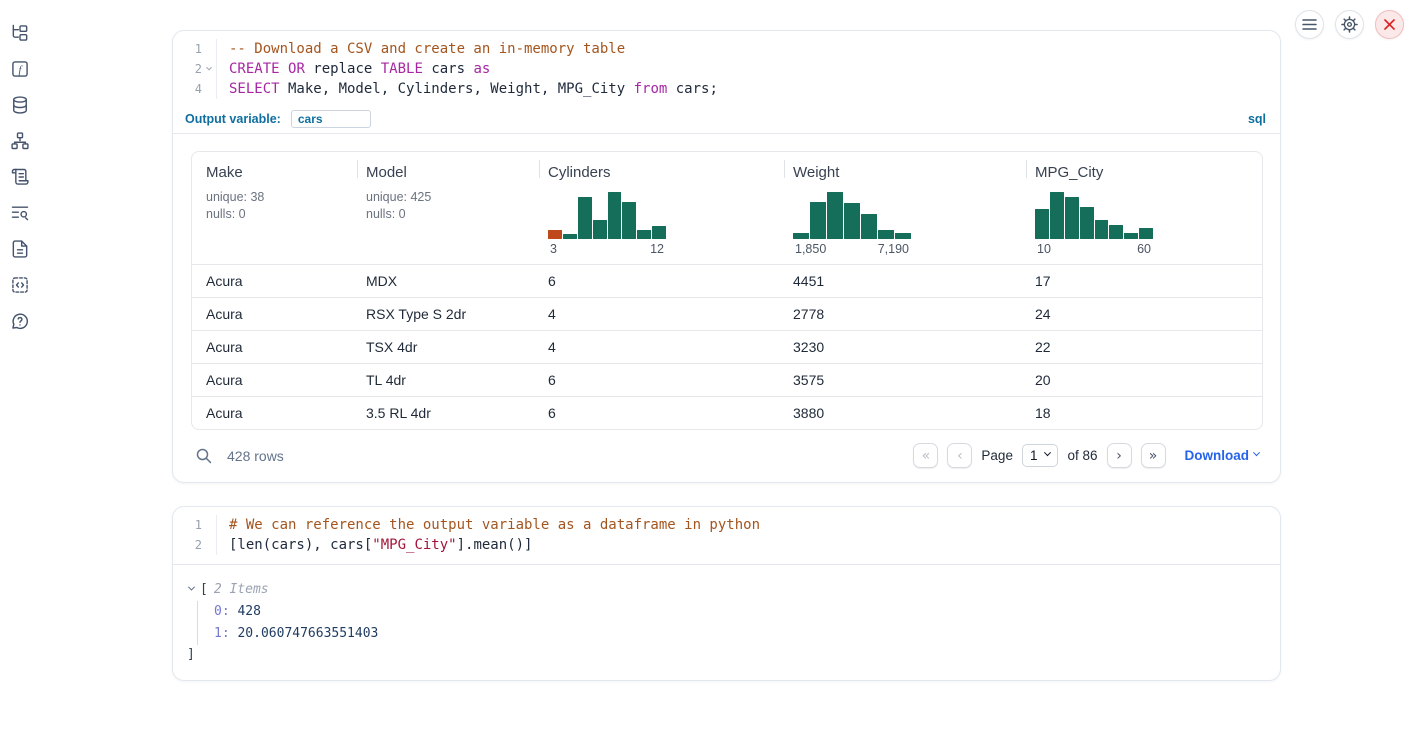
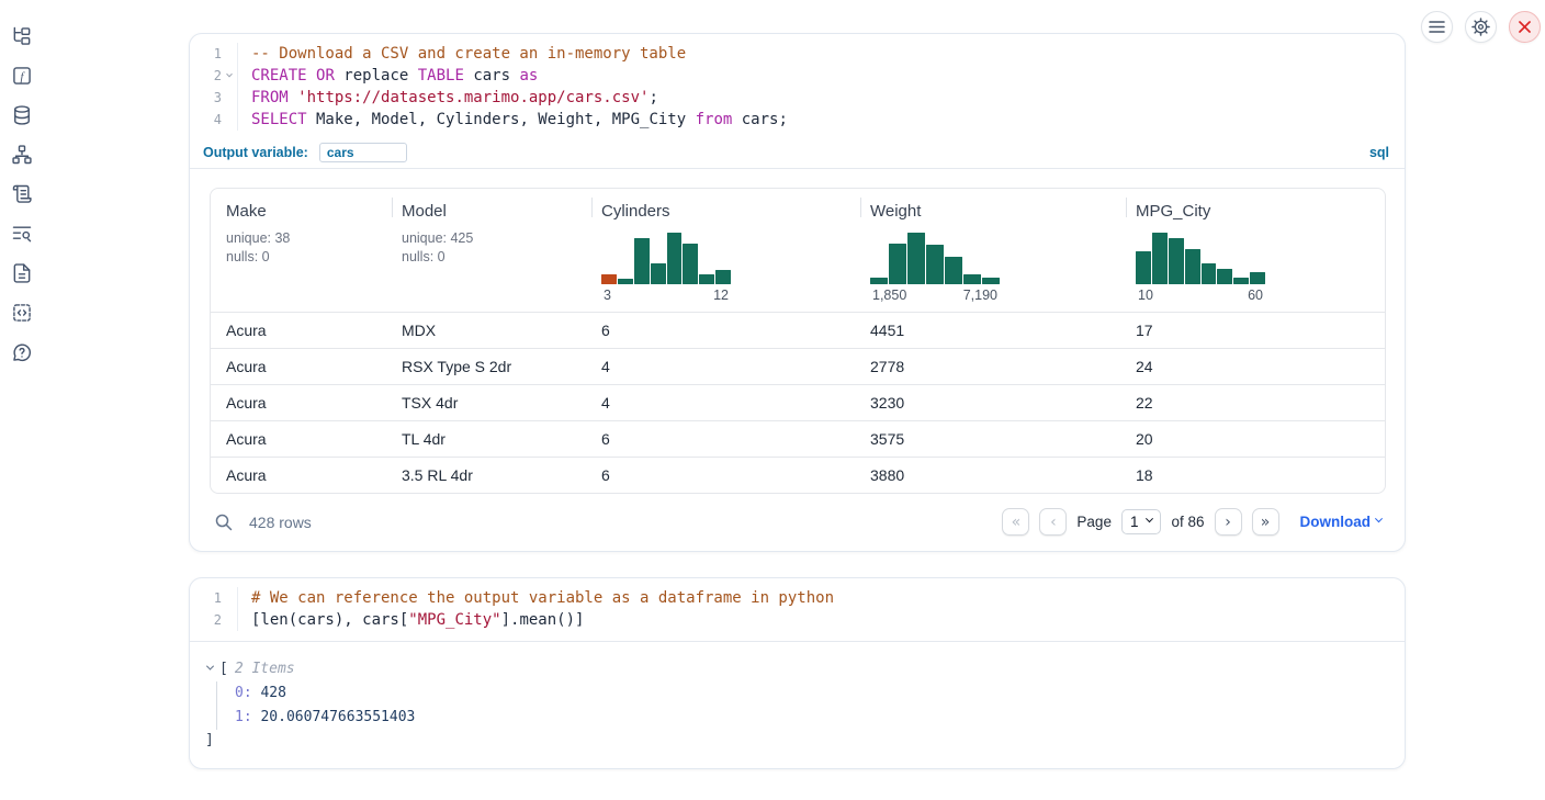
  f
  1
  -- Download a CSV and create an in-memory table
  2
  CREATE OR replace TABLE cars as
+ 3
+ FROM 'https://datasets.marimo.app/cars.csv';
  4
  SELECT Make, Model, Cylinders, Weight, MPG_City from cars;
  Output variable:
  cars
  sql
  Makeunique: 38nulls: 0	Modelunique: 425nulls: 0	Cylinders3 12	Weight1,850 7,190	MPG_City10 60
  Acura	MDX	6	4451	17
  Acura	RSX Type S 2dr	4	2778	24
  Acura	TSX 4dr	4	3230	22
  Acura	TL 4dr	6	3575	20
  Acura	3.5 RL 4dr	6	3880	18
  428 rows
  «
  ‹
  Page
  1
  of 86
  ›
  »
  Download
  1
  # We can reference the output variable as a dataframe in python
  2
  [len(cars), cars["MPG_City"].mean()]
  [
  2 Items
  0: 428
  1: 20.060747663551403
  ]
